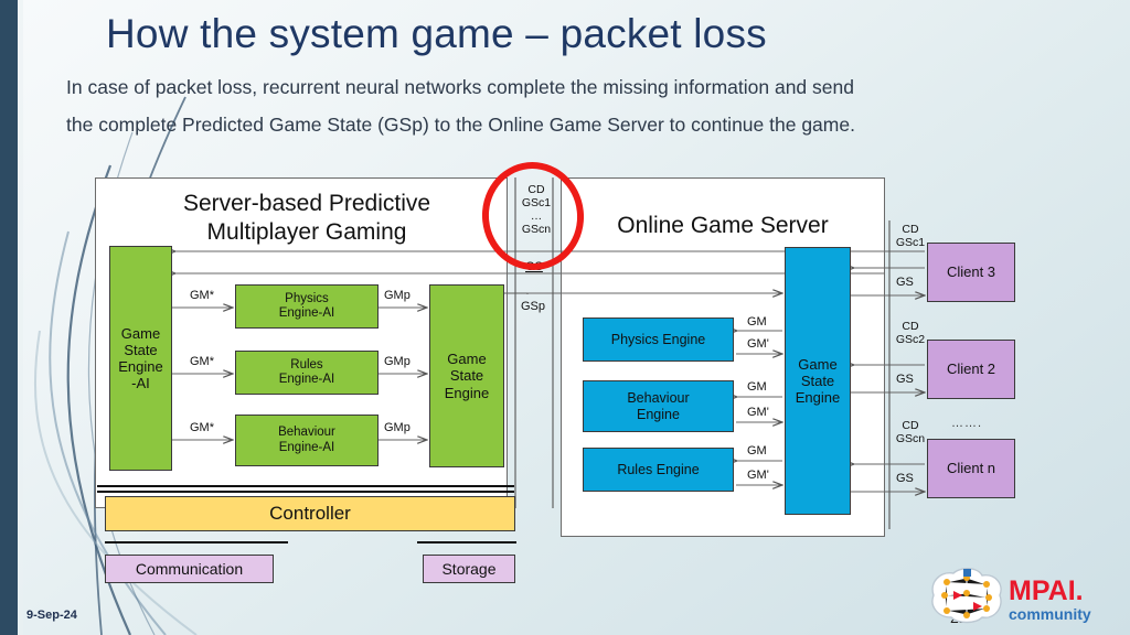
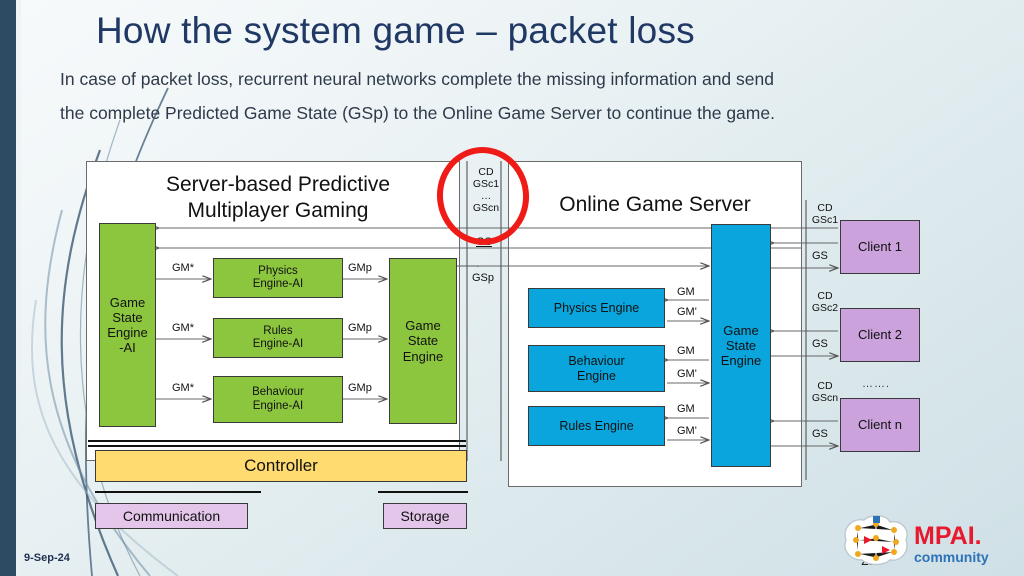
  How the system game – packet loss
  In case of packet loss, recurrent neural networks complete the missing information and send
  the complete Predicted Game State (GSp) to the Online Game Server to continue the game.
  Server-based Predictive
  Multiplayer Gaming
  Online Game Server
  Game
  State
  Engine
  -AI
  Physics
  Engine-AI
  Rules
  Engine-AI
  Behaviour
  Engine-AI
  Game
  State
  Engine
  Physics Engine
  Behaviour
  Engine
  Rules Engine
  Game
  State
  Engine
- Client 3
+ Client 1
  Client 2
  Client n
  …….
  GM*
  GM*
  GM*
  GMp
  GMp
  GMp
  CD
  GSc1
  …
  GScn
  GS
  GSp
  GM
  GM'
  GM
  GM'
  GM
  GM'
  CD
  GSc1
  GS
  CD
  GSc2
  GS
  CD
  GScn
  GS
  Controller
  Communication
  Storage
  9-Sep-24
  MPAI.
  community
